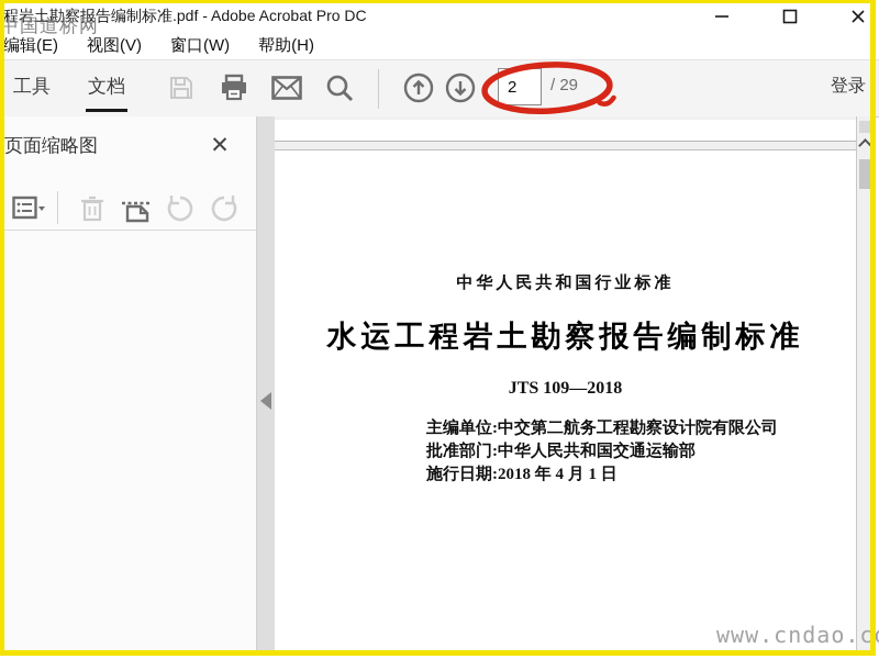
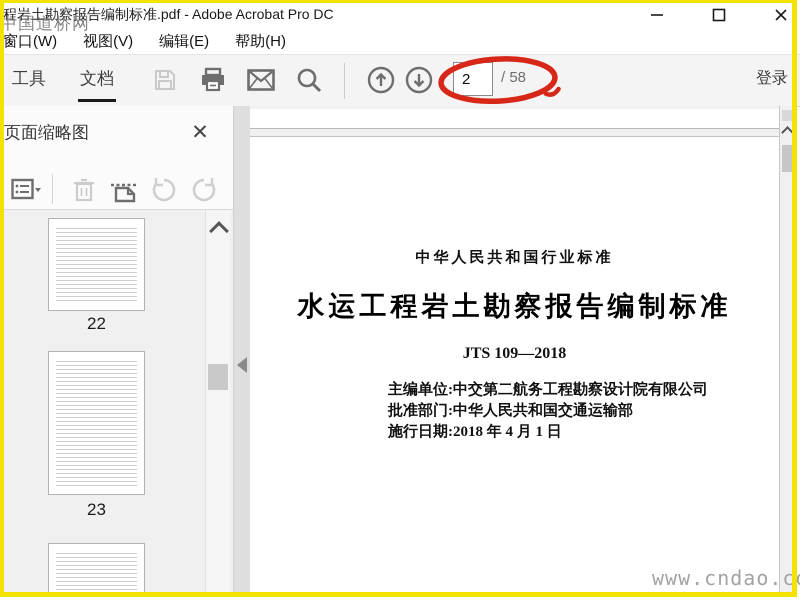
  程岩土勘察报告编制标准.pdf - Adobe Acrobat Pro DC
  中国道桥网
- 编辑(E)
+ 窗口(W)
  视图(V)
- 窗口(W)
+ 编辑(E)
  帮助(H)
  工具
  文档
  2
- / 29
+ / 58
  登录
  页面缩略图
  ✕
+ 22
+ 23
  中华人民共和国行业标准
  水运工程岩土勘察报告编制标准
  JTS 109—2018
  主编单位:中交第二航务工程勘察设计院有限公司
  批准部门:中华人民共和国交通运输部
  施行日期:2018 年 4 月 1 日
  www.cndao.c
